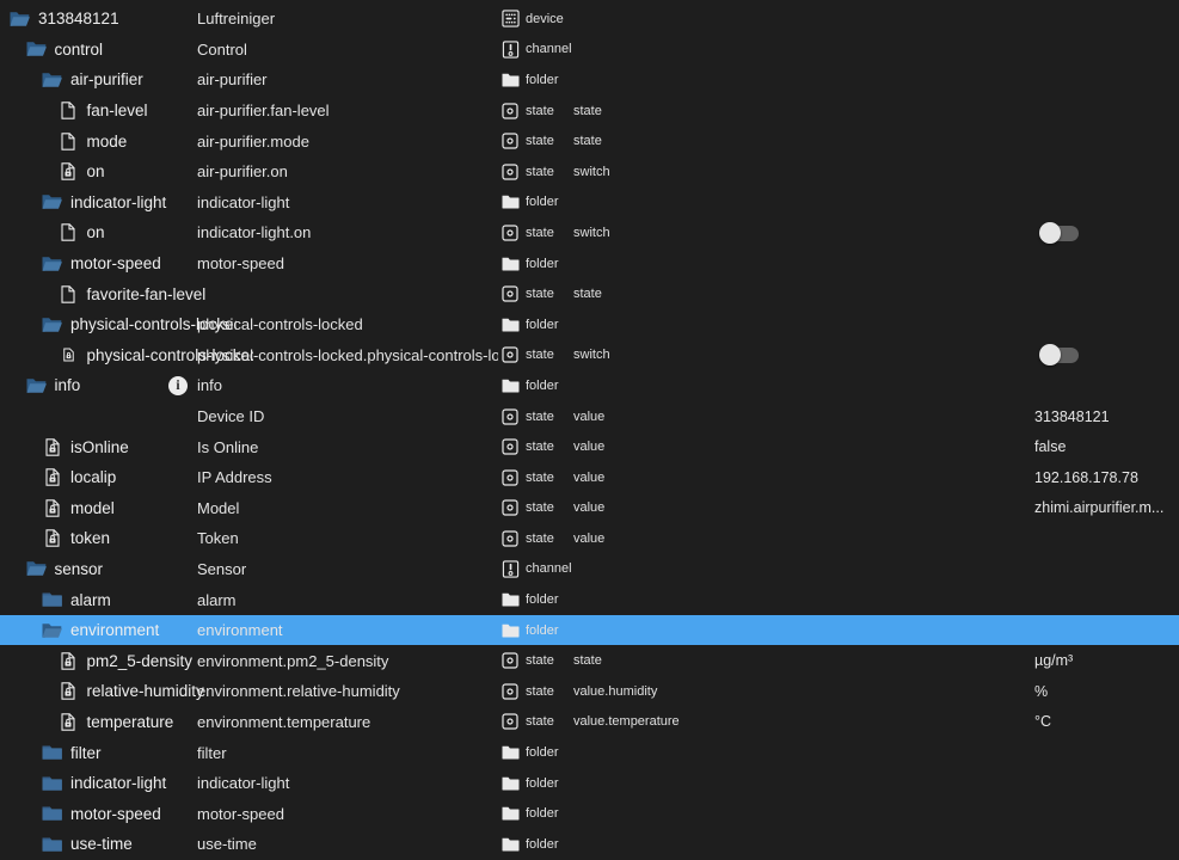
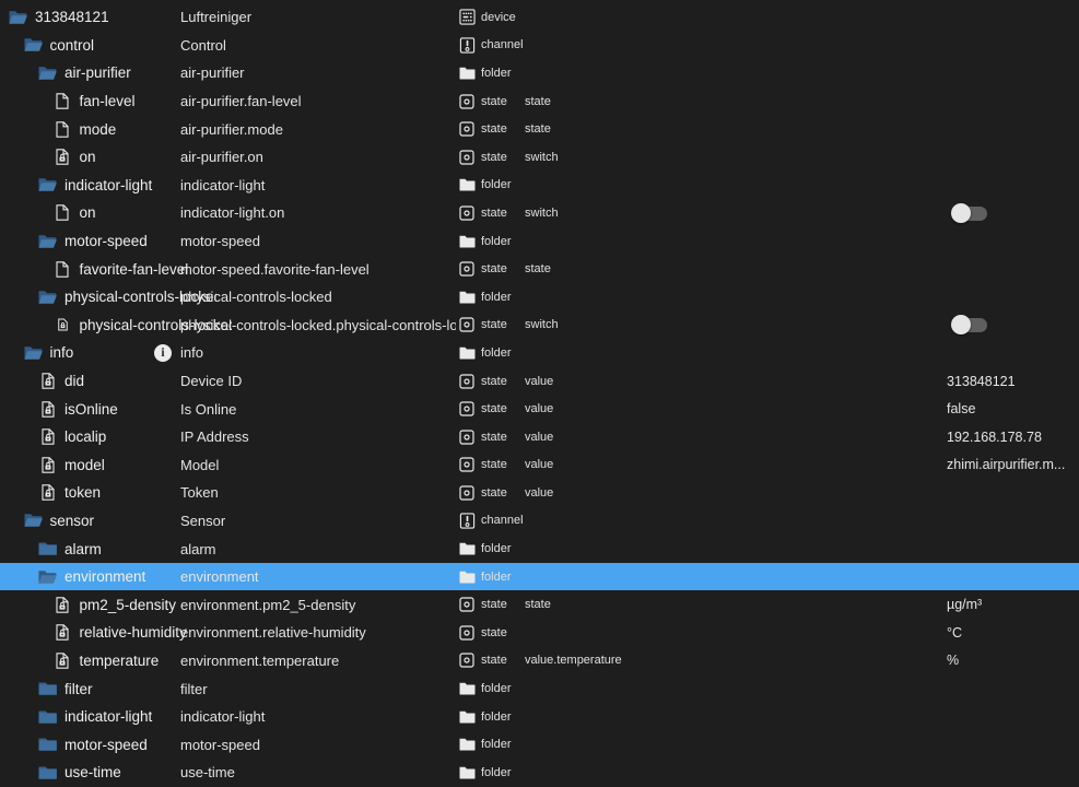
  313848121
  Luftreiniger
  device
  control
  Control
  channel
  air-purifier
  air-purifier
  folder
  fan-level
  air-purifier.fan-level
  state
  state
  mode
  air-purifier.mode
  state
  state
  on
  air-purifier.on
  state
  switch
  indicator-light
  indicator-light
  folder
  on
  indicator-light.on
  state
  switch
  motor-speed
  motor-speed
  folder
  favorite-fan-level
+ motor-speed.favorite-fan-level
  state
  state
  physical-controls-locke
  physical-controls-locked
  folder
  physical-controls-locke
  physical-controls-locked.physical-controls-lo
  state
  switch
  info
  i
  info
  folder
+ did
  Device ID
  state
  value
  313848121
  isOnline
  Is Online
  state
  value
  false
  localip
  IP Address
  state
  value
  192.168.178.78
  model
  Model
  state
  value
  zhimi.airpurifier.m...
  token
  Token
  state
  value
  sensor
  Sensor
  channel
  alarm
  alarm
  folder
  environment
  environment
  folder
  pm2_5-density
  environment.pm2_5-density
  state
  state
  µg/m³
  relative-humidity
  environment.relative-humidity
  state
- value.humidity
- %
+ °C
  temperature
  environment.temperature
  state
  value.temperature
- °C
+ %
  filter
  filter
  folder
  indicator-light
  indicator-light
  folder
  motor-speed
  motor-speed
  folder
  use-time
  use-time
  folder
